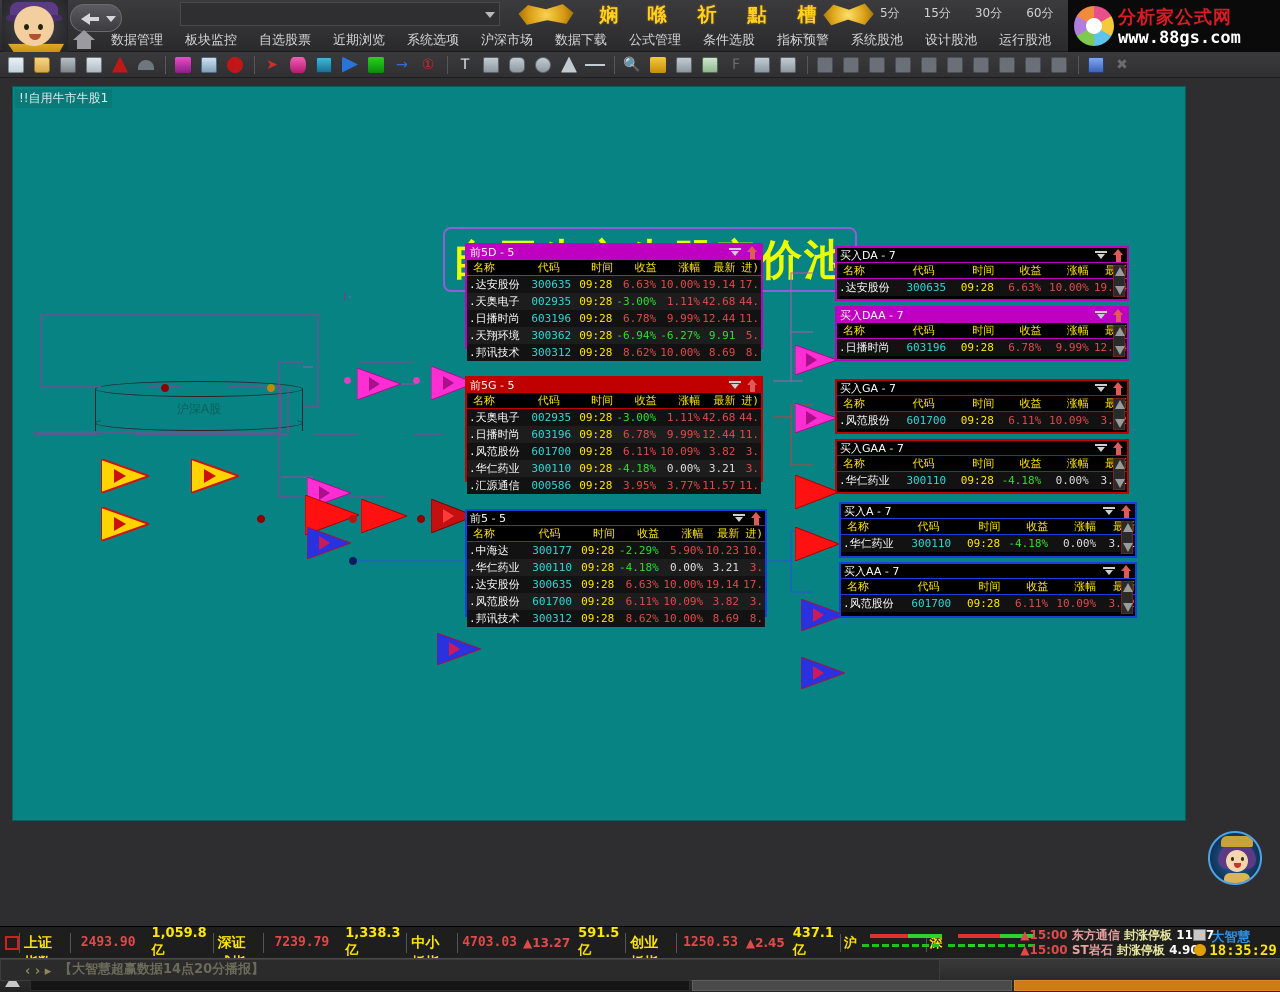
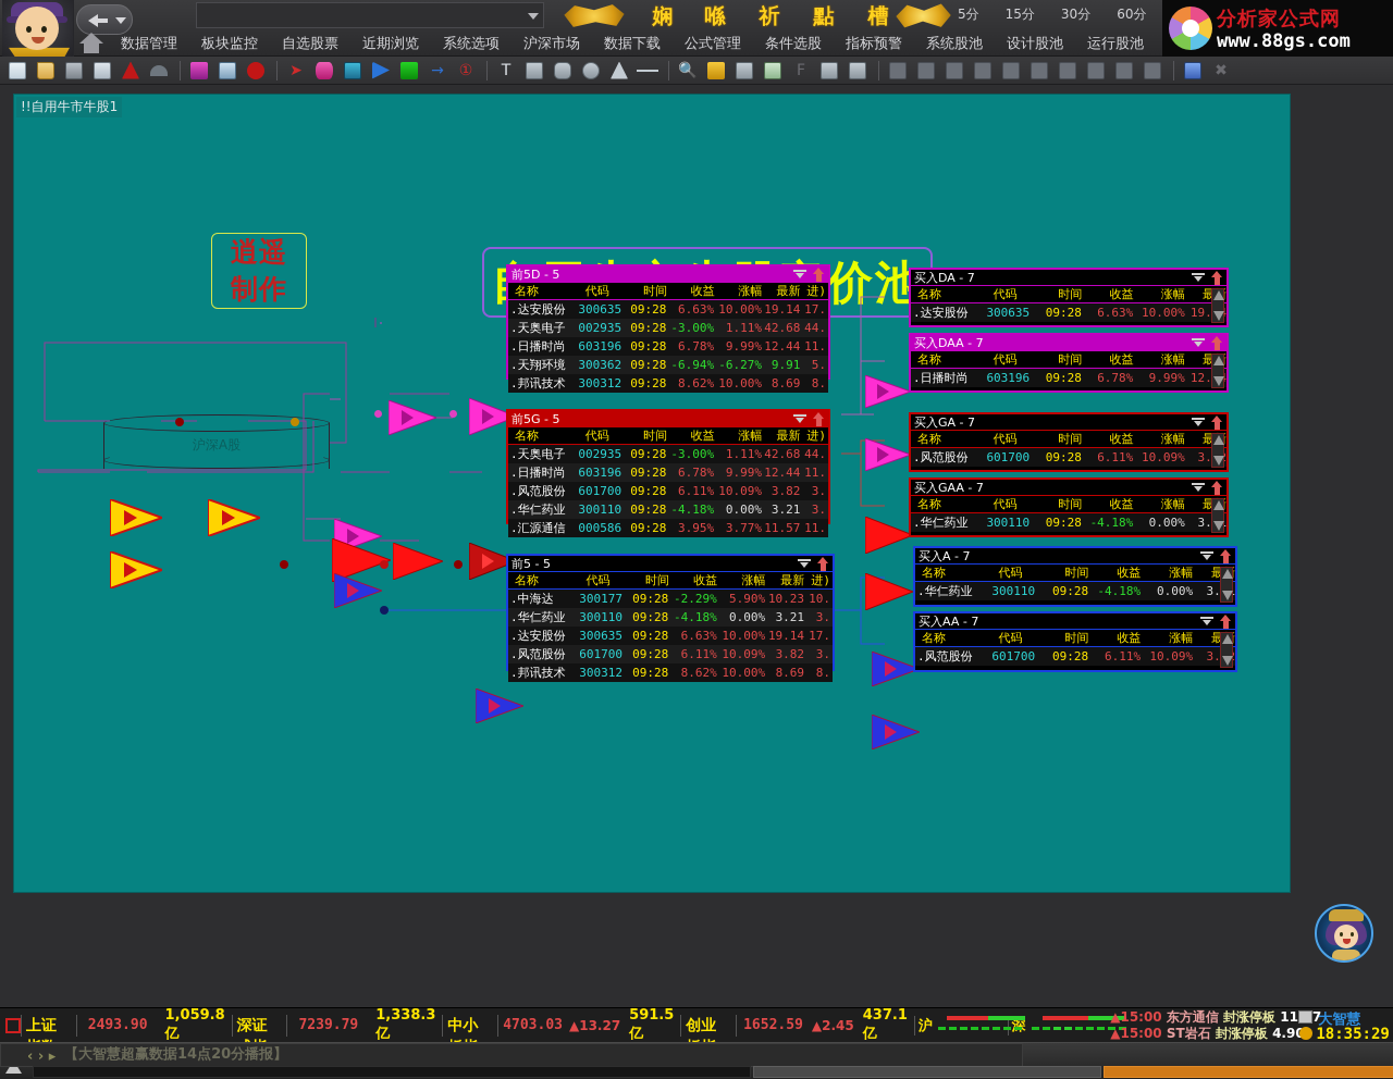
  数据管理
  板块监控
  自选股票
  近期浏览
  系统选项
  沪深市场
  数据下载
  公式管理
  条件选股
  指标预警
  系统股池
  设计股池
  运行股池
  娴
  喺
  祈
  點
  槽
  5分
  15分
  30分
  60分
  分析家公式网
  www.88gs.com
  ➤
  →
  ①
  T
  🔍
  F
  ✖
  !!自用牛市牛股1
+ 逍遥
+ 制作
  沪深A股
  前5D - 5
  名称
  代码
  时间
  收益
  涨幅
  最新
  进)
  .达安股份
  300635
  09:28
  6.63%
  10.00%
  19.14
  17.
  .天奥电子
  002935
  09:28
  -3.00%
  1.11%
  42.68
  44.
  .日播时尚
  603196
  09:28
  6.78%
  9.99%
  12.44
  11.
  .天翔环境
  300362
  09:28
  -6.94%
  -6.27%
  9.91
  5.
  .邦讯技术
  300312
  09:28
  8.62%
  10.00%
  8.69
  8.
  前5G - 5
  名称
  代码
  时间
  收益
  涨幅
  最新
  进)
  .天奥电子
  002935
  09:28
  -3.00%
  1.11%
  42.68
  44.
  .日播时尚
  603196
  09:28
  6.78%
  9.99%
  12.44
  11.
  .风范股份
  601700
  09:28
  6.11%
  10.09%
  3.82
  3.
  .华仁药业
  300110
  09:28
  -4.18%
  0.00%
  3.21
  3.
  .汇源通信
  000586
  09:28
  3.95%
  3.77%
  11.57
  11.
  前5 - 5
  名称
  代码
  时间
  收益
  涨幅
  最新
  进)
  .中海达
  300177
  09:28
  -2.29%
  5.90%
  10.23
  10.
  .华仁药业
  300110
  09:28
  -4.18%
  0.00%
  3.21
  3.
  .达安股份
  300635
  09:28
  6.63%
  10.00%
  19.14
  17.
  .风范股份
  601700
  09:28
  6.11%
  10.09%
  3.82
  3.
  .邦讯技术
  300312
  09:28
  8.62%
  10.00%
  8.69
  8.
  买入DA - 7
  名称
  代码
  时间
  收益
  涨幅
  .达安股份
  300635
  09:28
  6.63%
  10.00%
  买入DAA - 7
  名称
  代码
  时间
  收益
  涨幅
  .日播时尚
  603196
  09:28
  6.78%
  9.99%
  买入GA - 7
  名称
  代码
  时间
  收益
  涨幅
  .风范股份
  601700
  09:28
  6.11%
  10.09%
  买入GAA - 7
  名称
  代码
  时间
  收益
  涨幅
  .华仁药业
  300110
  09:28
  -4.18%
  0.00%
  买入A - 7
  名称
  代码
  时间
  收益
  涨幅
  .华仁药业
  300110
  09:28
  -4.18%
  0.00%
  买入AA - 7
  名称
  代码
  时间
  收益
  涨幅
  .风范股份
  601700
  09:28
  6.11%
  10.09%
  2493.90
  1,059.8亿
  7239.79
  1,338.3亿
  4703.03
  ▲13.27
  591.5亿
- 1250.53
+ 1652.59
  ▲2.45
  437.1亿
  沪
  ▲15:00 东方通信 封涨停板 117
  ▲15:00 ST岩石 封涨停板 4.9
  大智慧
  18:35:29
  ‹ › ▸
  【大智慧超赢数据14点20分播报】
